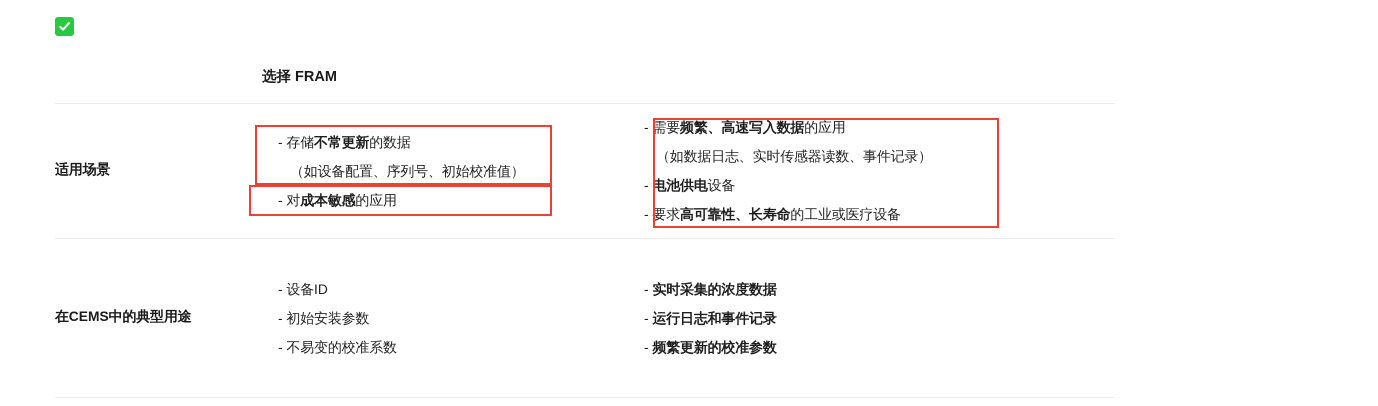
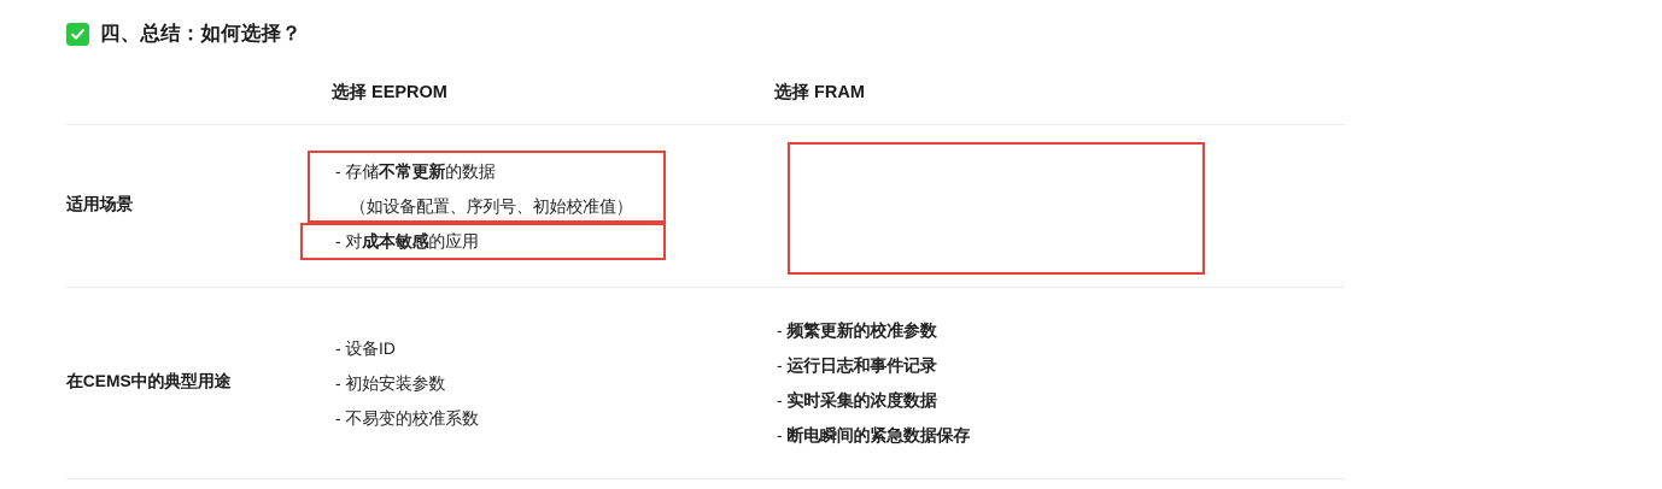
+ 四、总结：如何选择？
+ 选择 EEPROM
  选择 FRAM
  适用场景
  - 存储不常更新的数据
  （如设备配置、序列号、初始校准值）
  - 对成本敏感的应用
- - 需要频繁、高速写入数据的应用
- （如数据日志、实时传感器读数、事件记录）
- - 电池供电设备
- - 要求高可靠性、长寿命的工业或医疗设备
  在CEMS中的典型用途
  - 设备ID
  - 初始安装参数
  - 不易变的校准系数
- - 实时采集的浓度数据
+ - 频繁更新的校准参数
  - 运行日志和事件记录
- - 频繁更新的校准参数
+ - 实时采集的浓度数据
+ - 断电瞬间的紧急数据保存
